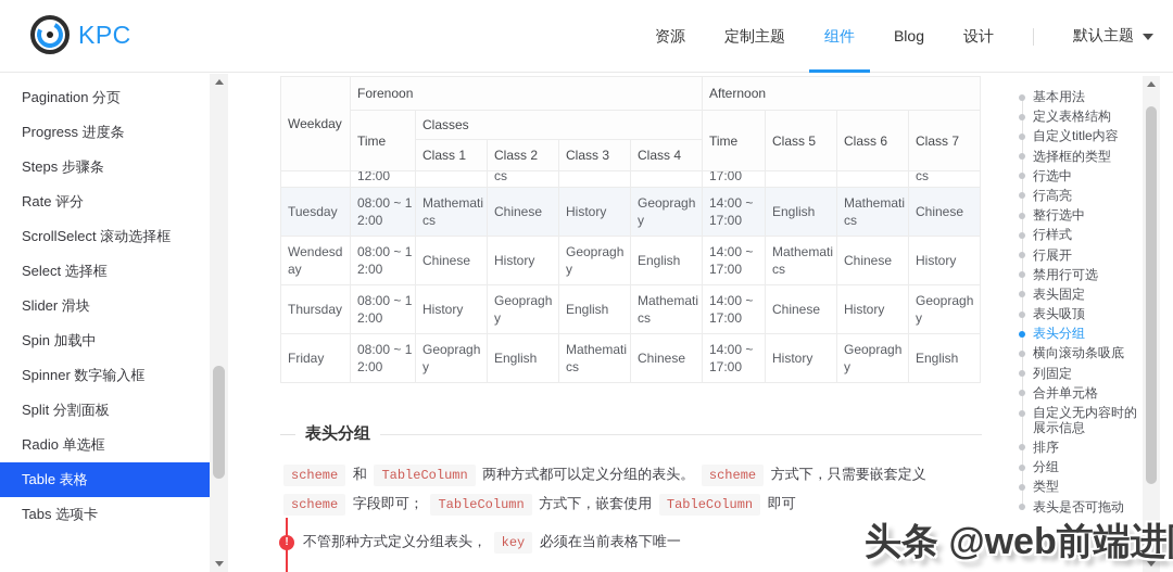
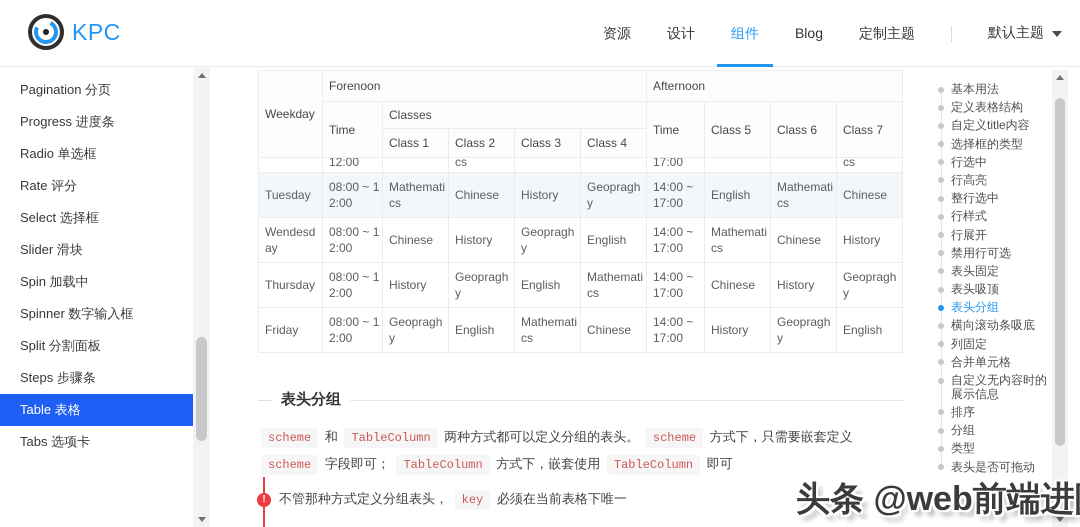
  KPC
  资源
- 定制主题
+ 设计
  组件
  Blog
- 设计
+ 定制主题
  默认主题
  Pagination 分页
  Progress 进度条
- Steps 步骤条
+ Radio 单选框
  Rate 评分
- ScrollSelect 滚动选择框
  Select 选择框
  Slider 滑块
  Spin 加载中
  Spinner 数字输入框
  Split 分割面板
- Radio 单选框
+ Steps 步骤条
  Table 表格
  Tabs 选项卡
  Weekday	Forenoon	Afternoon
  Time	Classes	Time	Class 5	Class 6	Class 7
  Class 1	Class 2	Class 3	Class 4
  	12:00		cs			17:00			cs
  Tuesday	08:00 ~ 12:00	Mathematics	Chinese	History	Geopraghy	14:00 ~ 17:00	English	Mathematics	Chinese
  Wendesday	08:00 ~ 12:00	Chinese	History	Geopraghy	English	14:00 ~ 17:00	Mathematics	Chinese	History
  Thursday	08:00 ~ 12:00	History	Geopraghy	English	Mathematics	14:00 ~ 17:00	Chinese	History	Geopraghy
  Friday	08:00 ~ 12:00	Geopraghy	English	Mathematics	Chinese	14:00 ~ 17:00	History	Geopraghy	English
  表头分组
  scheme 和 TableColumn 两种方式都可以定义分组的表头。 scheme 方式下，只需要嵌套定义 scheme 字段即可； TableColumn 方式下，嵌套使用 TableColumn 即可
  !
  不管那种方式定义分组表头， key 必须在当前表格下唯一
  基本用法
  定义表格结构
  自定义title内容
  选择框的类型
  行选中
  行高亮
  整行选中
  行样式
  行展开
  禁用行可选
  表头固定
  表头吸顶
  表头分组
  横向滚动条吸底
  列固定
  合并单元格
  自定义无内容时的展示信息
  排序
  分组
  类型
  表头是否可拖动
  头条 @web前端进
